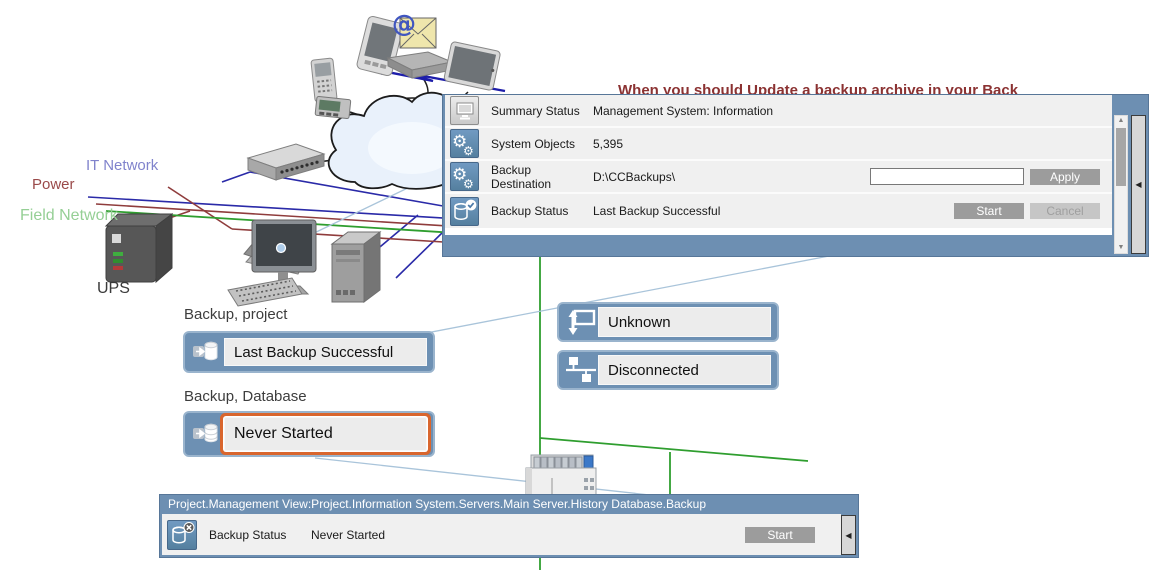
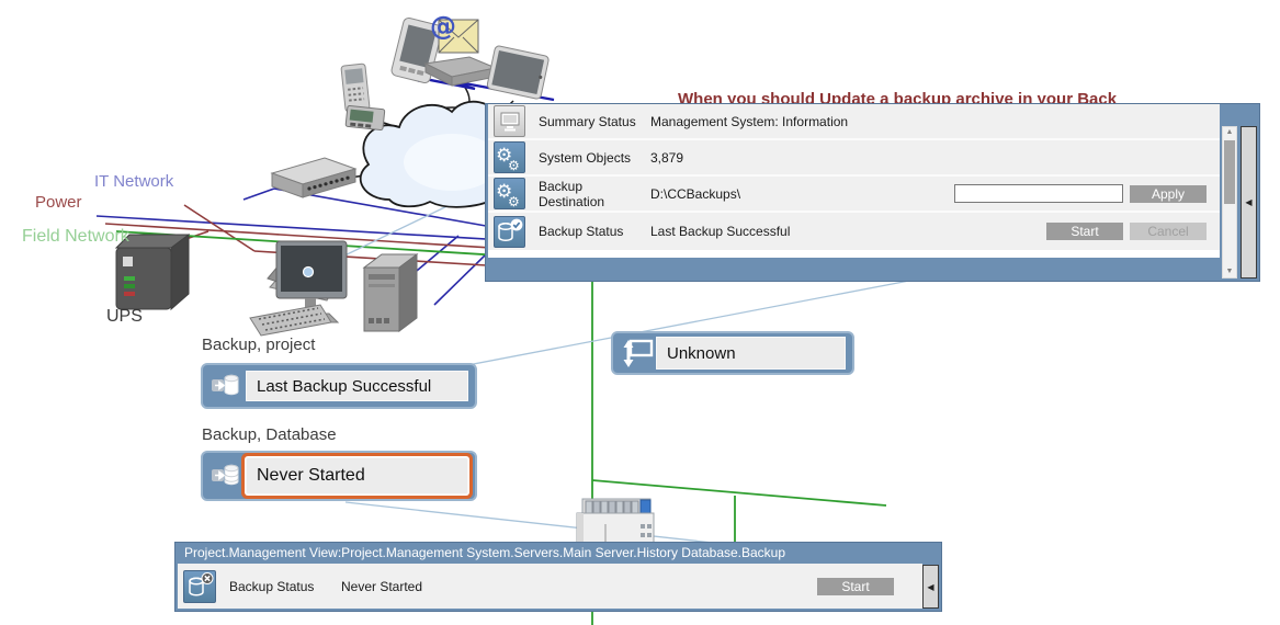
  @
  IT Network
  Power
  Field Network
  UPS
  When you should Update a backup archive in your Back
  Backup, project
  Backup, Database
  Last Backup Successful
  Never Started
  Unknown
- Disconnected
  Summary Status
  Management System: Information
  ⚙
  ⚙
  System Objects
- 5,395
+ 3,879
  ⚙
  ⚙
  Backup Destination
  D:\CCBackups\
  Apply
  Backup Status
  Last Backup Successful
  Start
  Cancel
  ◀
- Project.Management View:Project.Information System.Servers.Main Server.History Database.Backup
+ Project.Management View:Project.Management System.Servers.Main Server.History Database.Backup
  Backup Status
  Never Started
  Start
  ◀
